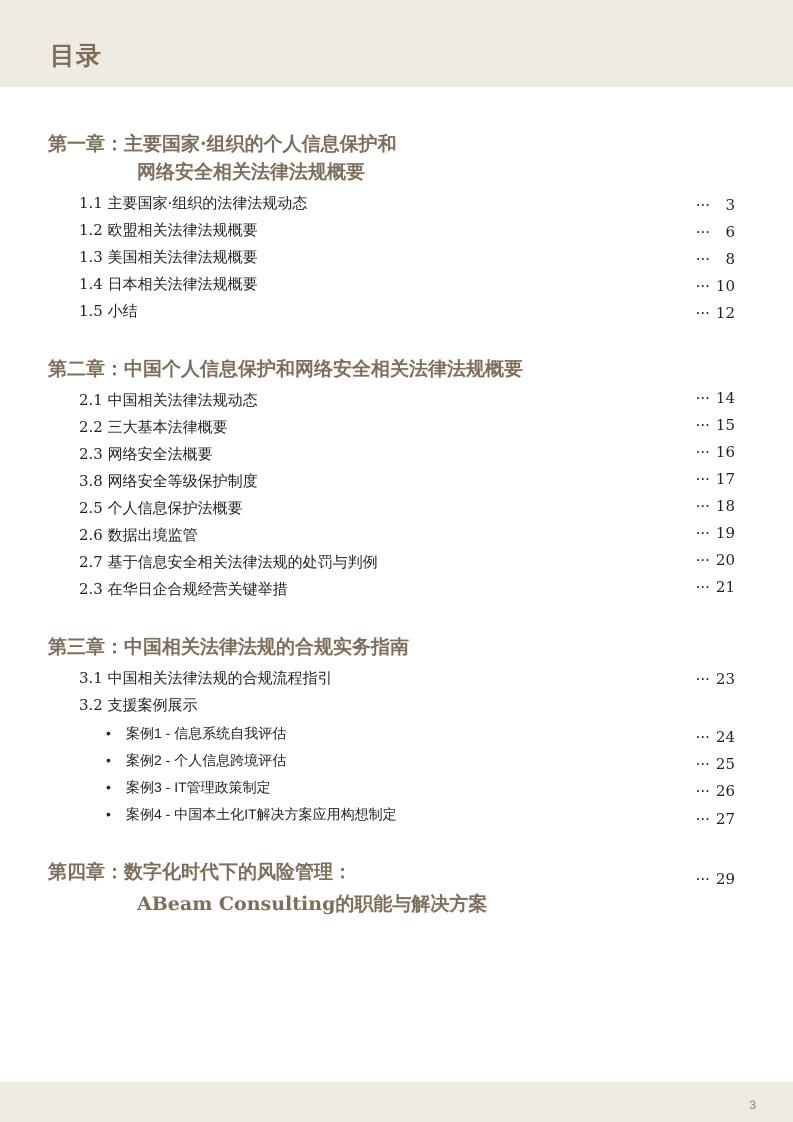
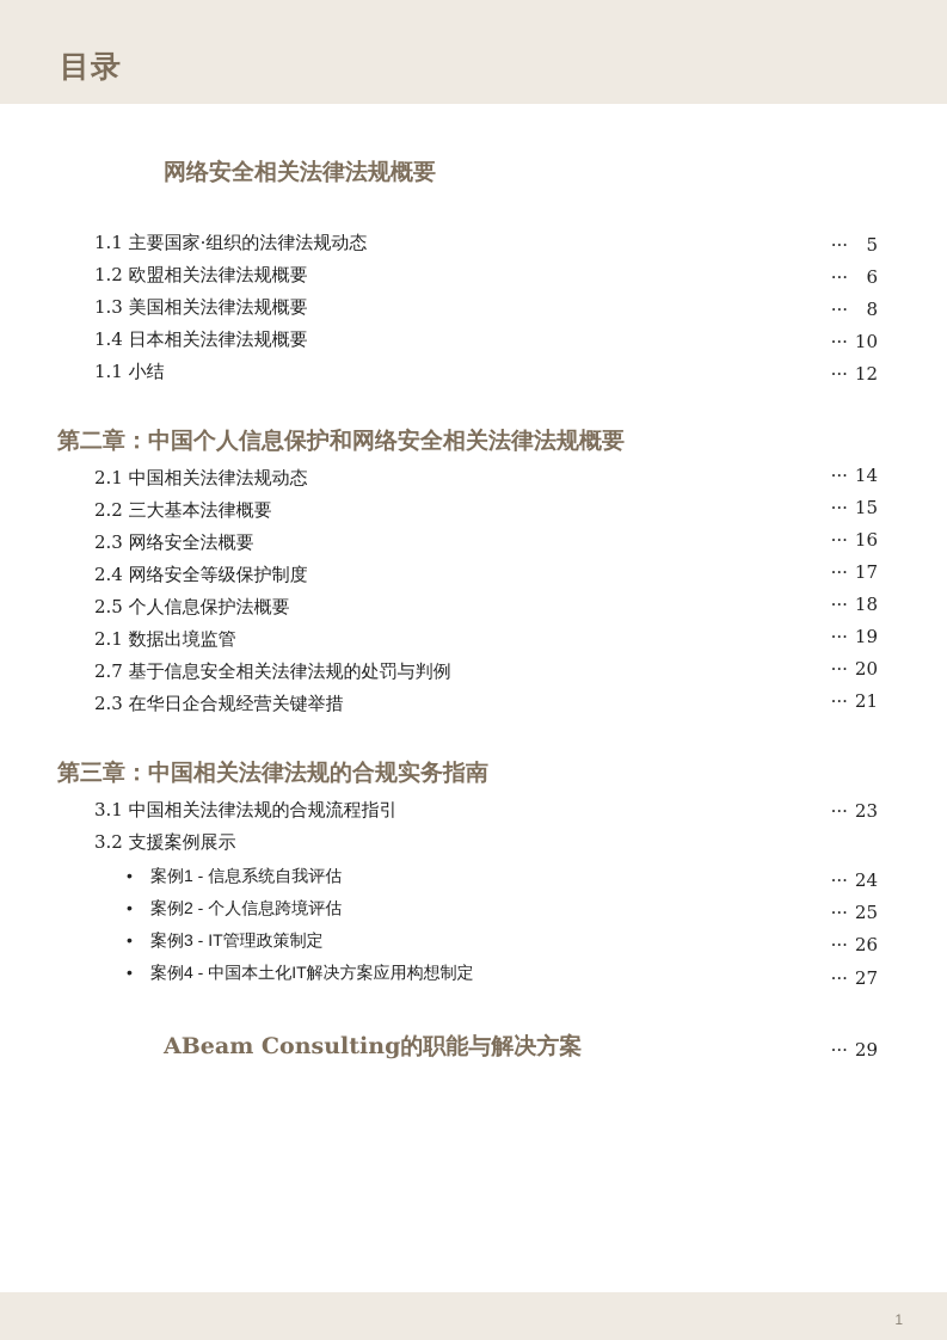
  目录
- 第一章：主要国家·组织的个人信息保护和
  网络安全相关法律法规概要
  1.1 主要国家·组织的法律法规动态
- ··· 3
+ ··· 5
  1.2 欧盟相关法律法规概要
  ··· 6
  1.3 美国相关法律法规概要
  ··· 8
  1.4 日本相关法律法规概要
  ··· 10
- 1.5 小结
+ 1.1 小结
  ··· 12
  第二章：中国个人信息保护和网络安全相关法律法规概要
  2.1 中国相关法律法规动态
  ··· 14
  2.2 三大基本法律概要
  ··· 15
  2.3 网络安全法概要
  ··· 16
- 3.8 网络安全等级保护制度
+ 2.4 网络安全等级保护制度
  ··· 17
  2.5 个人信息保护法概要
  ··· 18
- 2.6 数据出境监管
+ 2.1 数据出境监管
  ··· 19
  2.7 基于信息安全相关法律法规的处罚与判例
  ··· 20
  2.3 在华日企合规经营关键举措
  ··· 21
  第三章：中国相关法律法规的合规实务指南
  3.1 中国相关法律法规的合规流程指引
  ··· 23
  3.2 支援案例展示
  • 案例1 - 信息系统自我评估
  ··· 24
  • 案例2 - 个人信息跨境评估
  ··· 25
  • 案例3 - IT管理政策制定
  ··· 26
  • 案例4 - 中国本土化IT解决方案应用构想制定
  ··· 27
- 第四章：数字化时代下的风险管理：
  ABeam Consulting的职能与解决方案
  ··· 29
- 3
+ 1
